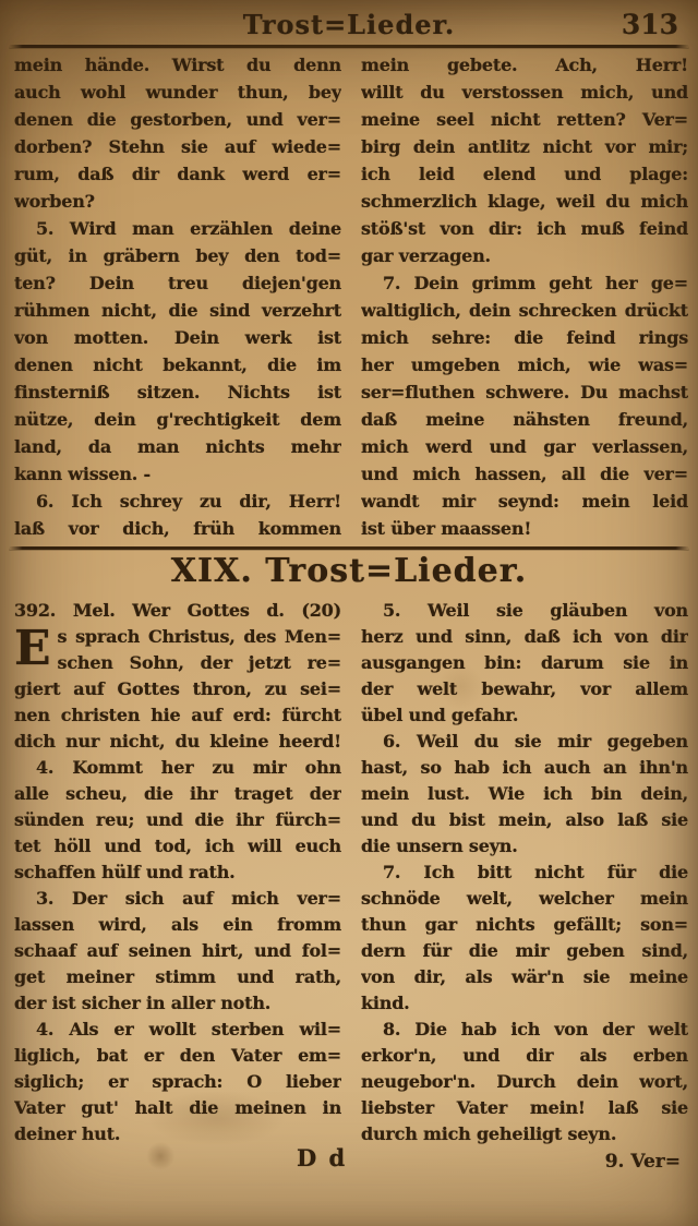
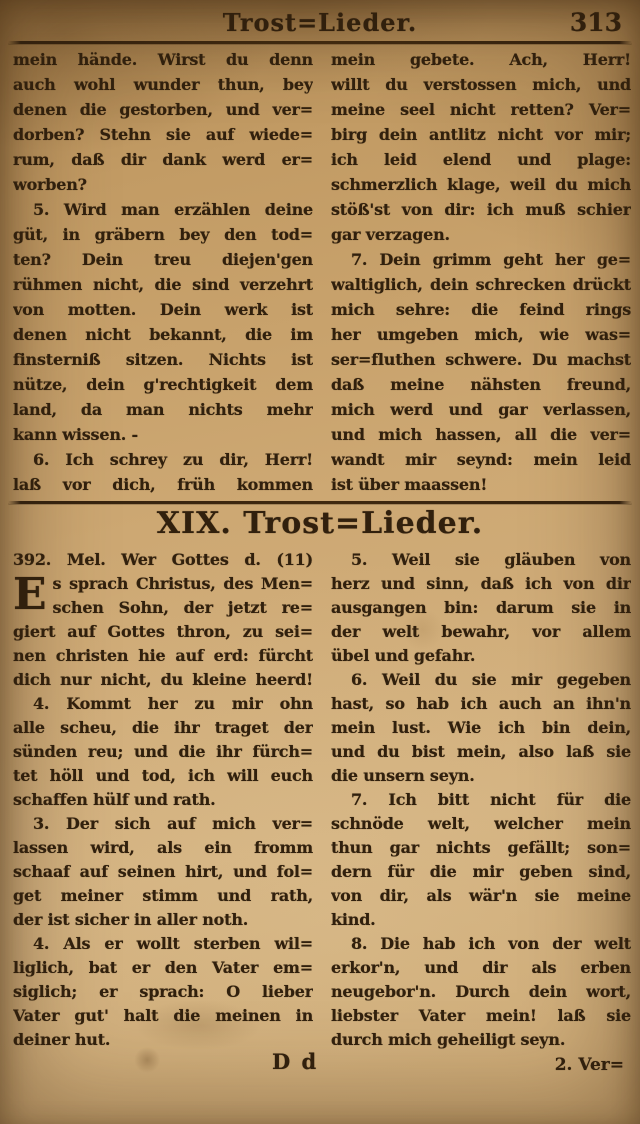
  Trost=Lieder.
  313
  mein hände. Wirst du denn
  auch wohl wunder thun, bey
  denen die gestorben, und ver=
  dorben? Stehn sie auf wiede=
  rum, daß dir dank werd er=
  worben?
  5. Wird man erzählen deine
  güt, in gräbern bey den tod=
  ten? Dein treu diejen'gen
  rühmen nicht, die sind verzehrt
  von motten. Dein werk ist
  denen nicht bekannt, die im
  finsterniß sitzen. Nichts ist
  nütze, dein g'rechtigkeit dem
  land, da man nichts mehr
  kann wissen. -
  6. Ich schrey zu dir, Herr!
  laß vor dich, früh kommen
  mein gebete. Ach, Herr!
  willt du verstossen mich, und
  meine seel nicht retten? Ver=
  birg dein antlitz nicht vor mir;
  ich leid elend und plage:
  schmerzlich klage, weil du mich
- stöß'st von dir: ich muß feind
+ stöß'st von dir: ich muß schier
  gar verzagen.
  7. Dein grimm geht her ge=
  waltiglich, dein schrecken drückt
  mich sehre: die feind rings
  her umgeben mich, wie was=
  ser=fluthen schwere. Du machst
  daß meine nähsten freund,
  mich werd und gar verlassen,
  und mich hassen, all die ver=
  wandt mir seynd: mein leid
  ist über maassen!
  XIX. Trost=Lieder.
- 392. Mel. Wer Gottes d. (20)
+ 392. Mel. Wer Gottes d. (11)
  E
  s sprach Christus, des Men=
  schen Sohn, der jetzt re=
  giert auf Gottes thron, zu sei=
  nen christen hie auf erd: fürcht
  dich nur nicht, du kleine heerd!
  4. Kommt her zu mir ohn
  alle scheu, die ihr traget der
  sünden reu; und die ihr fürch=
  tet höll und tod, ich will euch
  schaffen hülf und rath.
  3. Der sich auf mich ver=
  lassen wird, als ein fromm
  schaaf auf seinen hirt, und fol=
  get meiner stimm und rath,
  der ist sicher in aller noth.
  4. Als er wollt sterben wil=
  liglich, bat er den Vater em=
  siglich; er sprach: O lieber
  Vater gut' halt die meinen in
  deiner hut.
  5. Weil sie gläuben von
  herz und sinn, daß ich von dir
  ausgangen bin: darum sie in
  der welt bewahr, vor allem
  übel und gefahr.
  6. Weil du sie mir gegeben
  hast, so hab ich auch an ihn'n
  mein lust. Wie ich bin dein,
  und du bist mein, also laß sie
  die unsern seyn.
  7. Ich bitt nicht für die
  schnöde welt, welcher mein
  thun gar nichts gefällt; son=
  dern für die mir geben sind,
  von dir, als wär'n sie meine
  kind.
  8. Die hab ich von der welt
  erkor'n, und dir als erben
  neugebor'n. Durch dein wort,
  liebster Vater mein! laß sie
  durch mich geheiligt seyn.
  D d
- 9. Ver=
+ 2. Ver=
